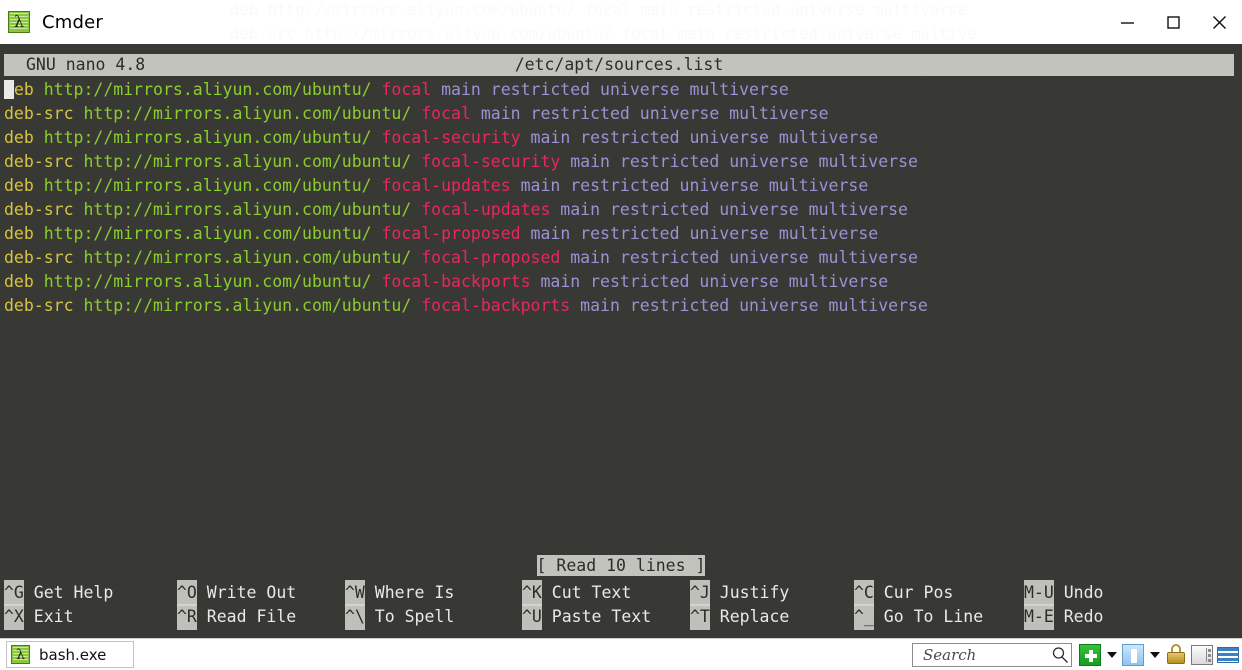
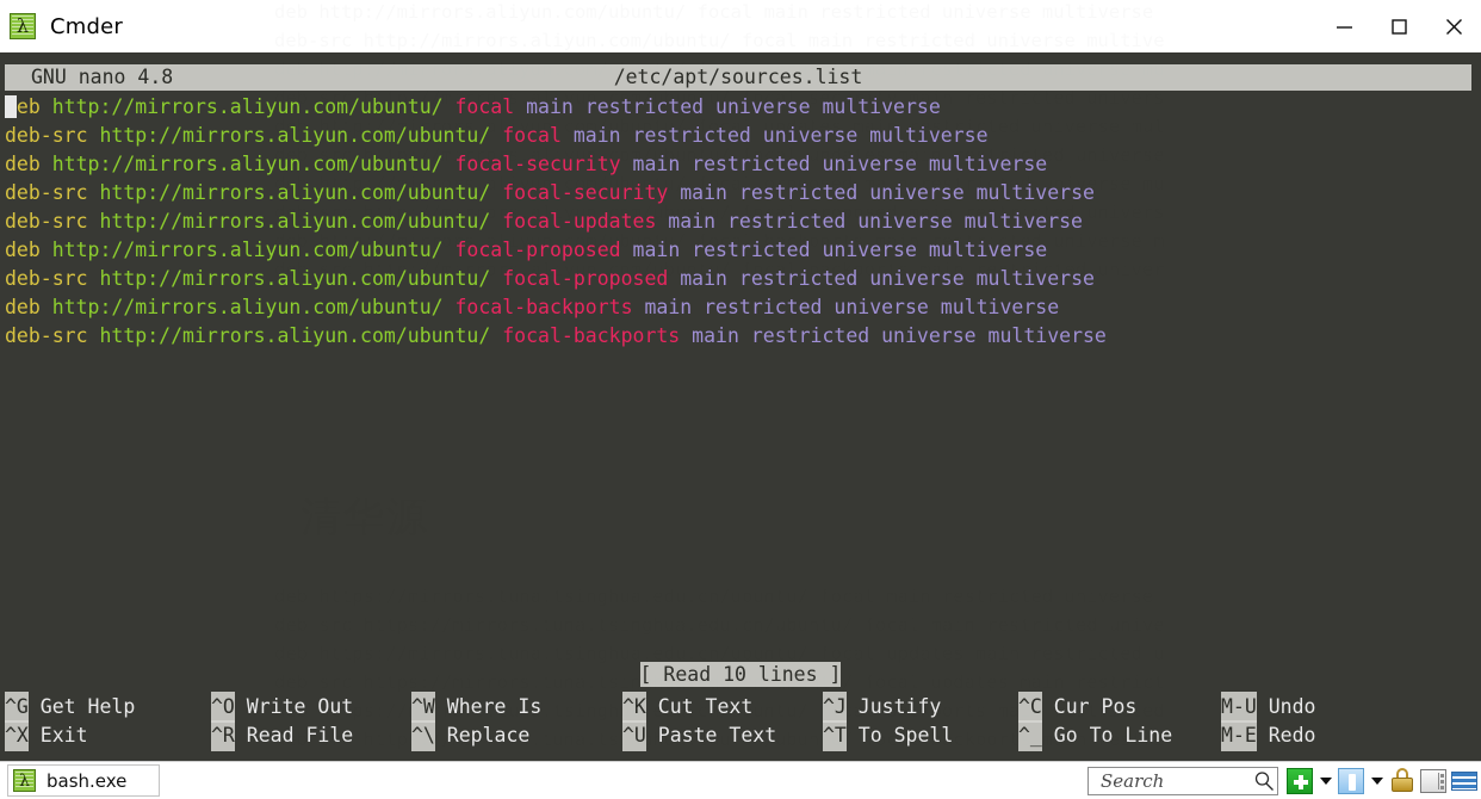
  λ
  Cmder
  GNU nano 4.8
  /etc/apt/sources.list
  eb http://mirrors.aliyun.com/ubuntu/ focal main restricted universe multiverse
  deb-src http://mirrors.aliyun.com/ubuntu/ focal main restricted universe multiverse
  deb http://mirrors.aliyun.com/ubuntu/ focal-security main restricted universe multiverse
  deb-src http://mirrors.aliyun.com/ubuntu/ focal-security main restricted universe multiverse
- deb http://mirrors.aliyun.com/ubuntu/ focal-updates main restricted universe multiverse
  deb-src http://mirrors.aliyun.com/ubuntu/ focal-updates main restricted universe multiverse
  deb http://mirrors.aliyun.com/ubuntu/ focal-proposed main restricted universe multiverse
  deb-src http://mirrors.aliyun.com/ubuntu/ focal-proposed main restricted universe multiverse
  deb http://mirrors.aliyun.com/ubuntu/ focal-backports main restricted universe multiverse
  deb-src http://mirrors.aliyun.com/ubuntu/ focal-backports main restricted universe multiverse
  [ Read 10 lines ]
  ^G
  Get Help
  ^O
  Write Out
  ^W
  Where Is
  ^K
  Cut Text
  ^J
  Justify
  ^C
  Cur Pos
  M-U
  Undo
  ^X
  Exit
  ^R
  Read File
  ^\
- To Spell
+ Replace
  ^U
  Paste Text
  ^T
- Replace
+ To Spell
  ^_
  Go To Line
  M-E
  Redo
  λ
  bash.exe
  Search
